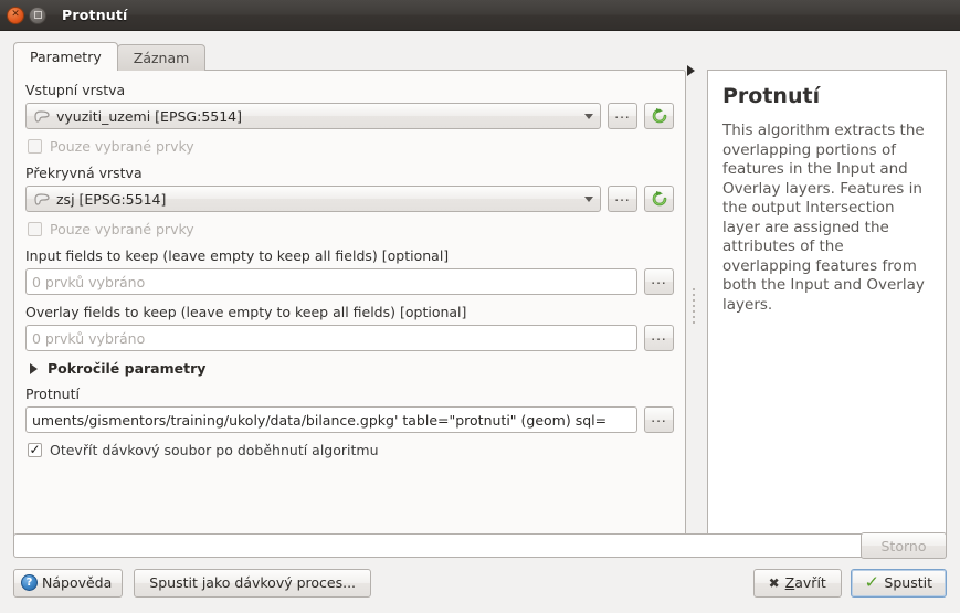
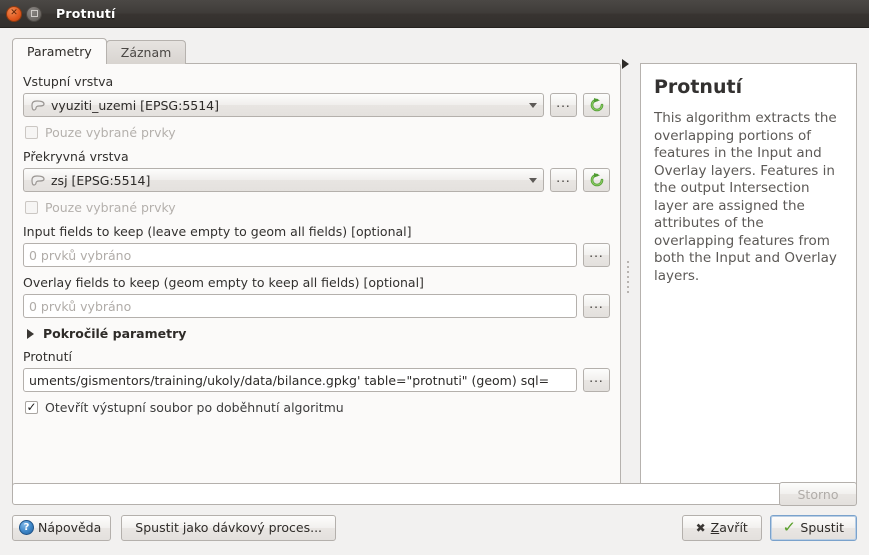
  ✕
  Protnutí
  Parametry
  Záznam
  Vstupní vrstva
  vyuziti_uzemi [EPSG:5514]
  ...
  Pouze vybrané prvky
  Překryvná vrstva
  zsj [EPSG:5514]
  ...
  Pouze vybrané prvky
- Input fields to keep (leave empty to keep all fields) [optional]
+ Input fields to keep (leave empty to geom all fields) [optional]
  0 prvků vybráno
  ...
- Overlay fields to keep (leave empty to keep all fields) [optional]
+ Overlay fields to keep (geom empty to keep all fields) [optional]
  0 prvků vybráno
  ...
  Pokročilé parametry
  Protnutí
  uments/gismentors/training/ukoly/data/bilance.gpkg' table="protnuti" (geom) sql=
  ...
  ✓
- Otevřít dávkový soubor po doběhnutí algoritmu
+ Otevřít výstupní soubor po doběhnutí algoritmu
  Protnutí
  This algorithm extracts the overlapping portions of features in the Input and Overlay layers. Features in the output Intersection layer are assigned the attributes of the overlapping features from both the Input and Overlay layers.
  Storno
  ?
  Nápověda
  Spustit jako dávkový proces...
  ✖
  Zavřít
  ✓
  Spustit
